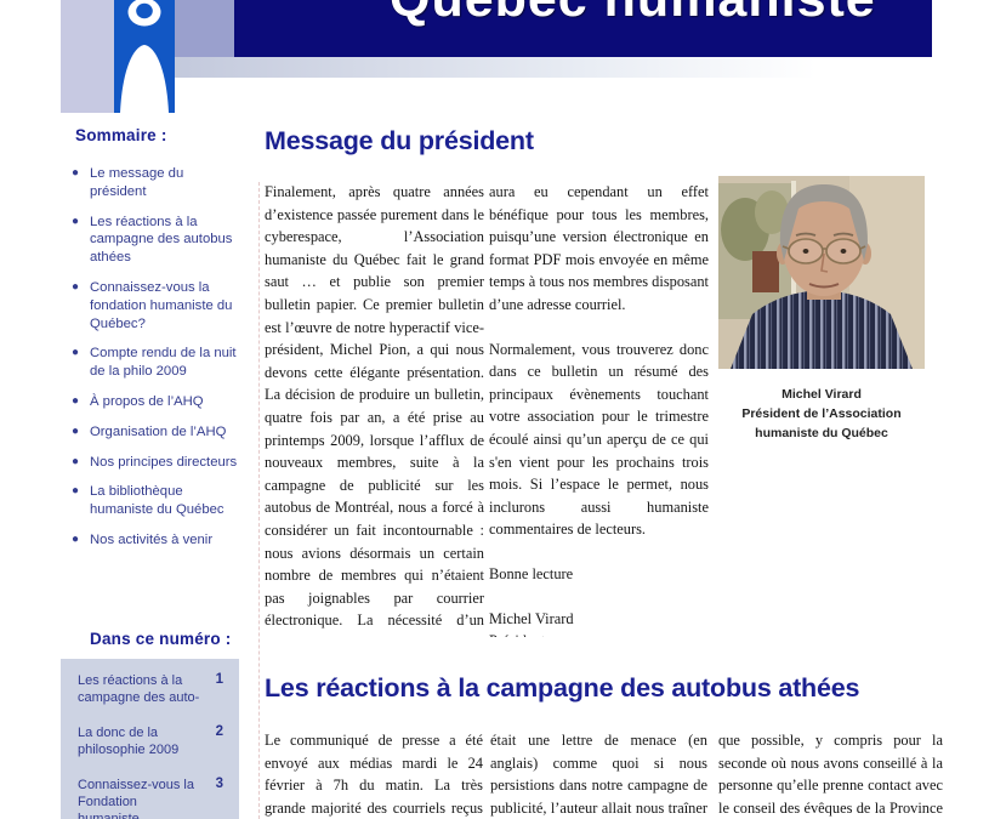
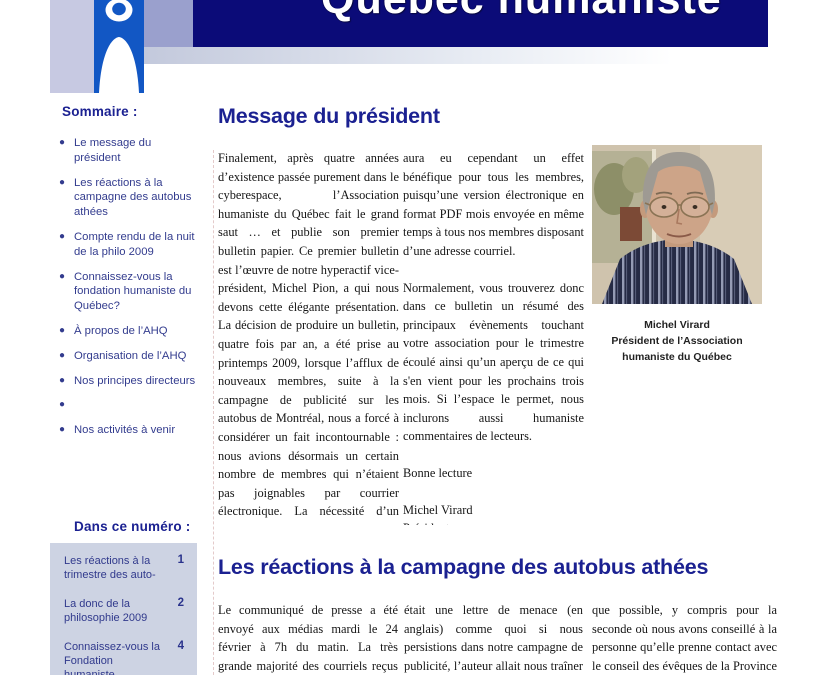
  Sommaire :
  ●
  Le message du président
  ●
  Les réactions à la campagne des autobus athées
  ●
- Connaissez-vous la fondation humaniste du Québec?
+ Compte rendu de la nuit de la philo 2009
  ●
- Compte rendu de la nuit de la philo 2009
+ Connaissez-vous la fondation humaniste du Québec?
  ●
  À propos de l’AHQ
  ●
  Organisation de l’AHQ
  ●
  Nos principes directeurs
  ●
- La bibliothèque humaniste du Québec
  ●
  Nos activités à venir
  Dans ce numéro :
- Les réactions à la campagne des auto-
+ Les réactions à la trimestre des auto-
  1
  La donc de la philosophie 2009
  2
  Connaissez-vous la Fondation
- 3
+ 4
  Message du président
  Finalement, après quatre années d’existence passée purement dans le cyberespace, l’Association humaniste du Québec fait le grand saut … et publie son premier bulletin papier. Ce premier bulletin est l’œuvre de notre hyperactif vice-président, Michel Pion, a qui nous devons cette élégante présentation. La décision de produire un bulletin, quatre fois par an, a été prise au printemps 2009, lorsque l’afflux de nouveaux membres, suite à la campagne de publicité sur les autobus de Montréal, nous a forcé à considérer un fait incontournable : nous avions désormais un certain nombre de membres qui n’étaient pas joignables par courrier électronique. La nécessité d’un
  aura eu cependant un effet bénéfique pour tous les membres, puisqu’une version électronique en format PDF mois envoyée en même temps à tous nos membres disposant d’une adresse courriel.
  Normalement, vous trouverez donc dans ce bulletin un résumé des principaux évènements touchant votre association pour le trimestre écoulé ainsi qu’un aperçu de ce qui s'en vient pour les prochains trois mois. Si l’espace le permet, nous inclurons aussi humaniste commentaires de lecteurs.
  Bonne lecture
  Michel Virard
  Michel Virard
  Président de l’Association
  humaniste du Québec
  Les réactions à la campagne des autobus athées
  Le communiqué de presse a été envoyé aux médias mardi le 24 février à 7h du matin. La très grande majorité des courriels reçus
  était une lettre de menace (en anglais) comme quoi si nous persistions dans notre campagne de publicité, l’auteur allait nous traîner
  que possible, y compris pour la seconde où nous avons conseillé à la personne qu’elle prenne contact avec le conseil des évêques de la Province
